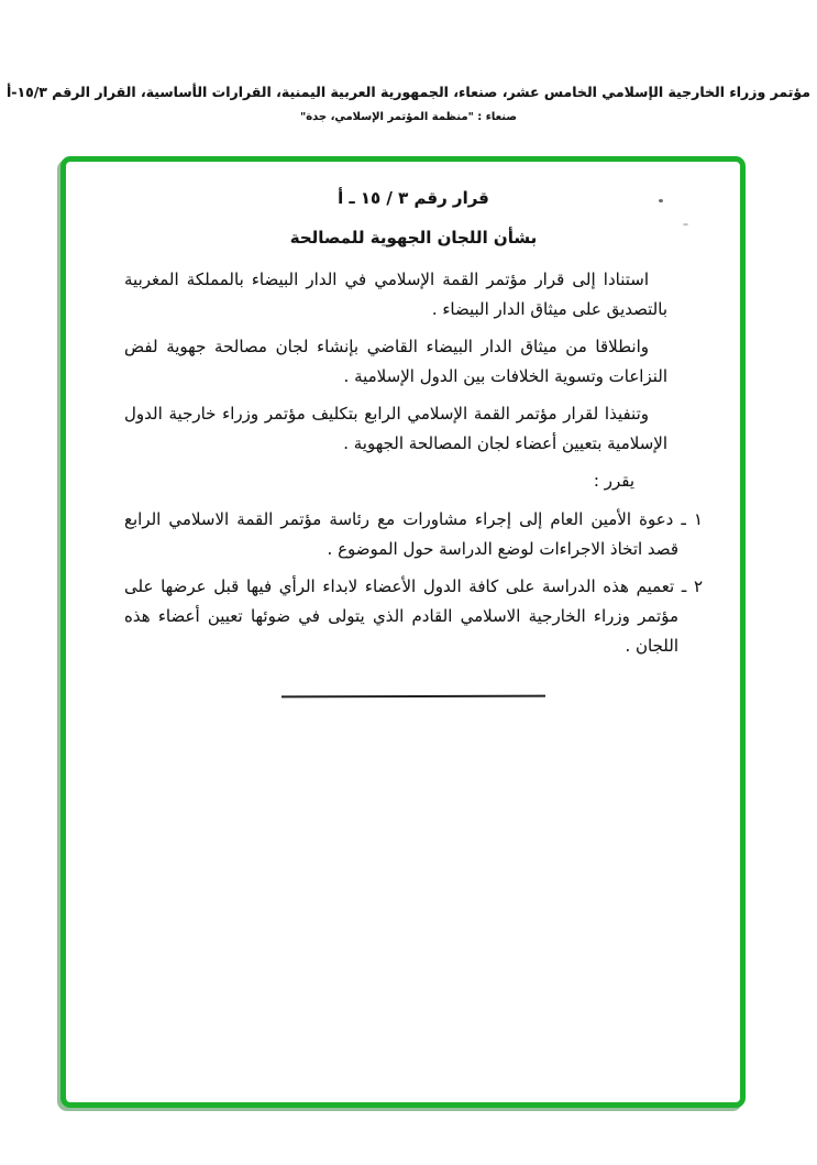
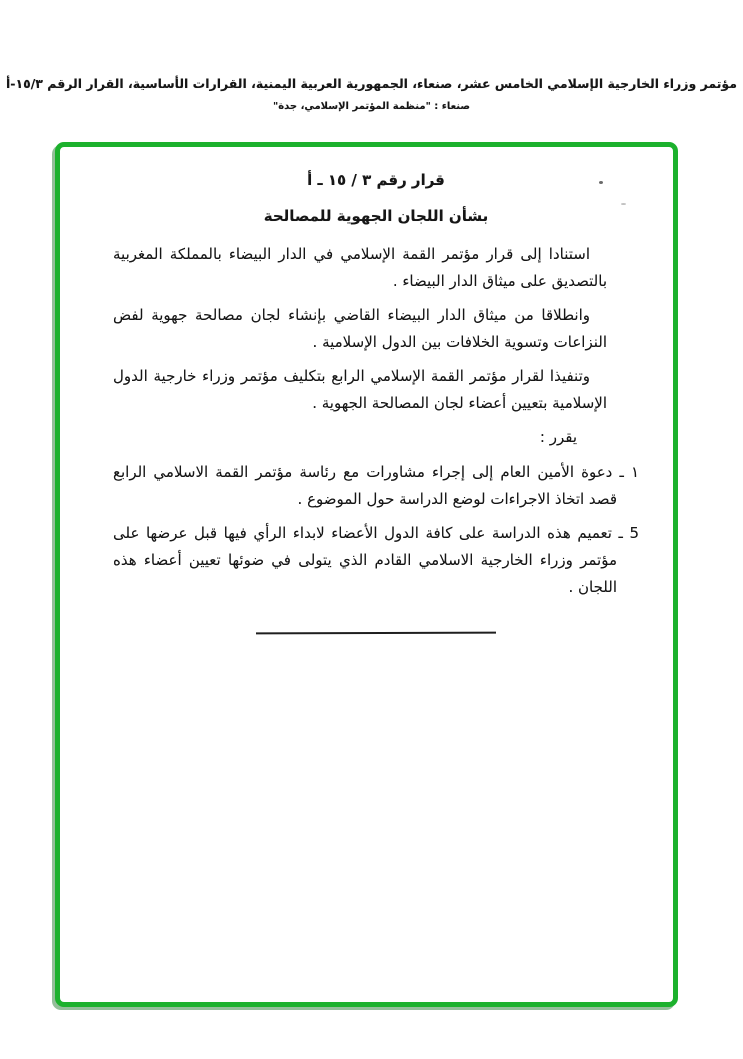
  مؤتمر وزراء الخارجية الإسلامي الخامس عشر، صنعاء، الجمهورية العربية اليمنية، القرارات الأساسية، القرار الرقم ١٥/٣-أ
  صنعاء : "منظمة المؤتمر الإسلامي، جدة"
  قرار رقم ٣ / ١٥ ـ أ
  بشأن اللجان الجهوية للمصالحة
  استنادا إلى قرار مؤتمر القمة الإسلامي في الدار البيضاء بالمملكة المغربية بالتصديق على ميثاق الدار البيضاء .
  وانطلاقا من ميثاق الدار البيضاء القاضي بإنشاء لجان مصالحة جهوية لفض النزاعات وتسوية الخلافات بين الدول الإسلامية .
  وتنفيذا لقرار مؤتمر القمة الإسلامي الرابع بتكليف مؤتمر وزراء خارجية الدول الإسلامية بتعيين أعضاء لجان المصالحة الجهوية .
  يقرر :
  ١ ـ دعوة الأمين العام إلى إجراء مشاورات مع رئاسة مؤتمر القمة الاسلامي الرابع قصد اتخاذ الاجراءات لوضع الدراسة حول الموضوع .
- ٢ ـ تعميم هذه الدراسة على كافة الدول الأعضاء لابداء الرأي فيها قبل عرضها على مؤتمر وزراء الخارجية الاسلامي القادم الذي يتولى في ضوئها تعيين أعضاء هذه اللجان .
+ 5 ـ تعميم هذه الدراسة على كافة الدول الأعضاء لابداء الرأي فيها قبل عرضها على مؤتمر وزراء الخارجية الاسلامي القادم الذي يتولى في ضوئها تعيين أعضاء هذه اللجان .
